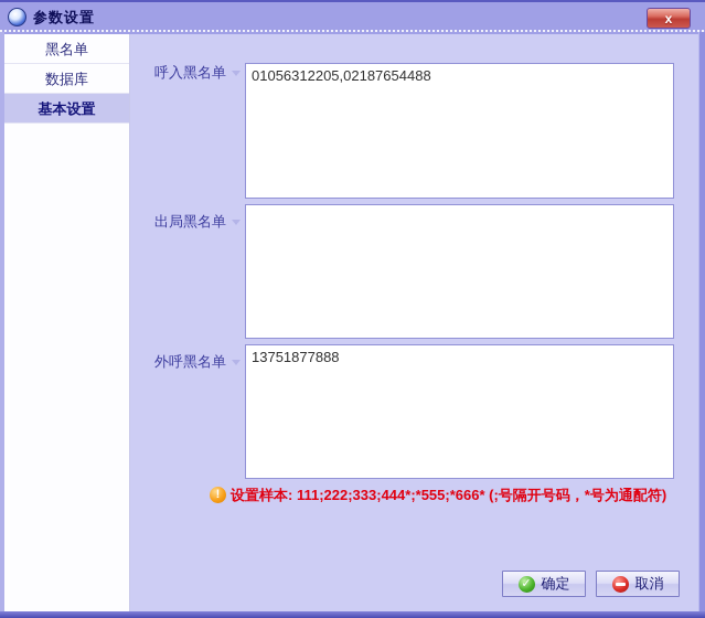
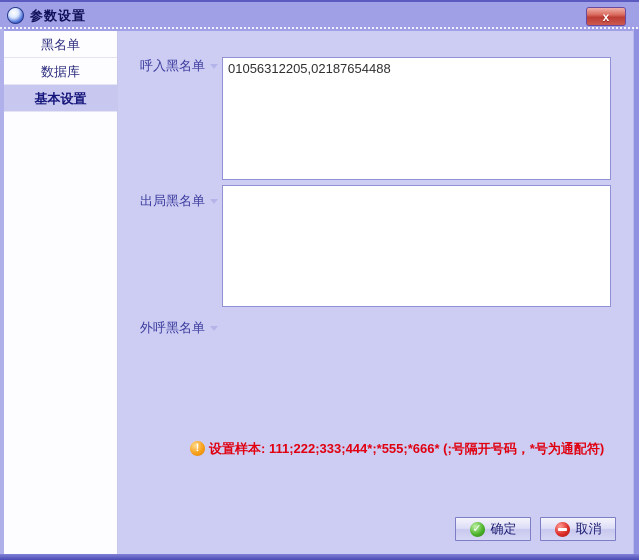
  参数设置
  x
  黑名单
  数据库
  基本设置
  呼入黑名单
  01056312205,02187654488
  出局黑名单
  外呼黑名单
- 13751877888
  !
  设置样本: 111;222;333;444*;*555;*666* (;号隔开号码，*号为通配符)
  ✓
  确定
  取消
